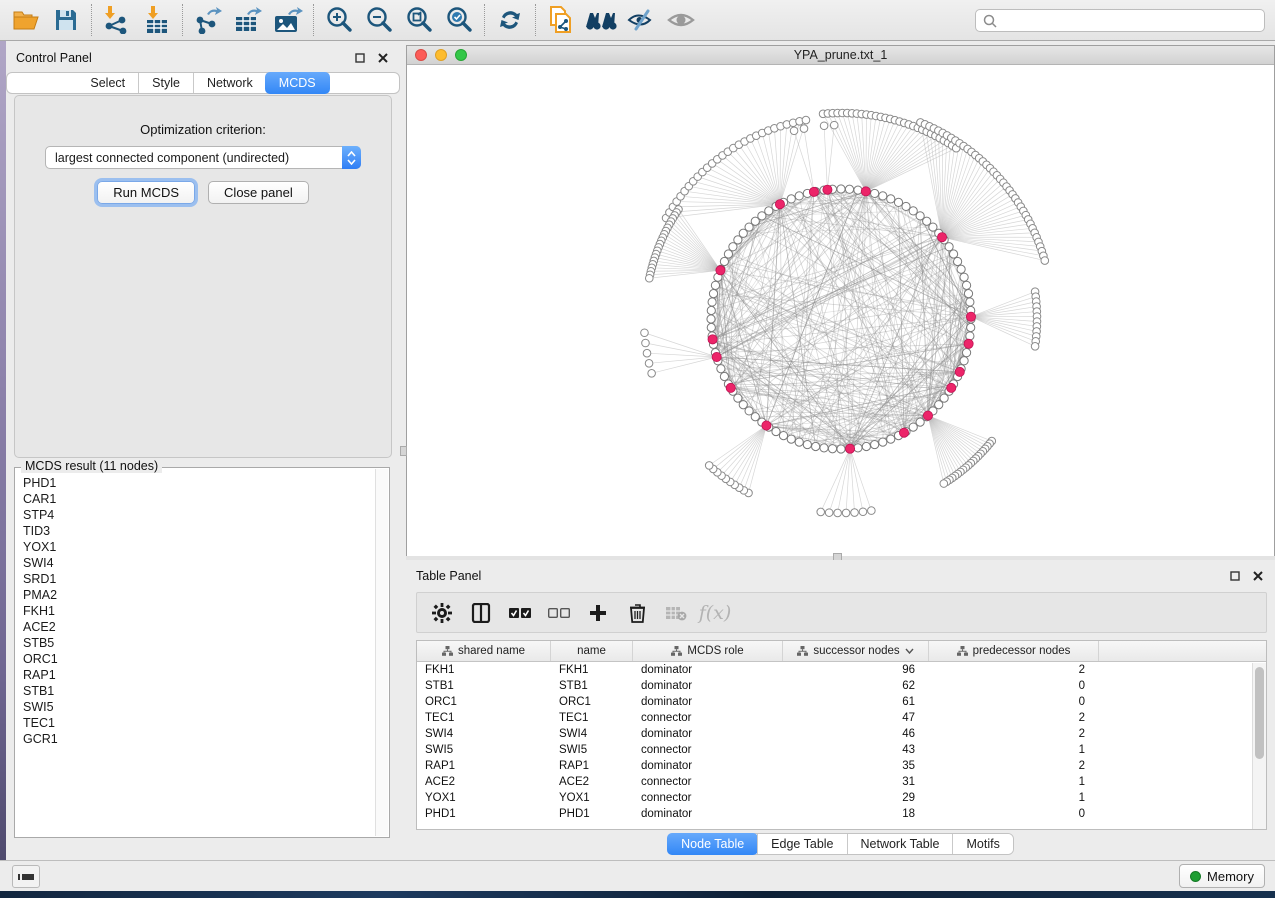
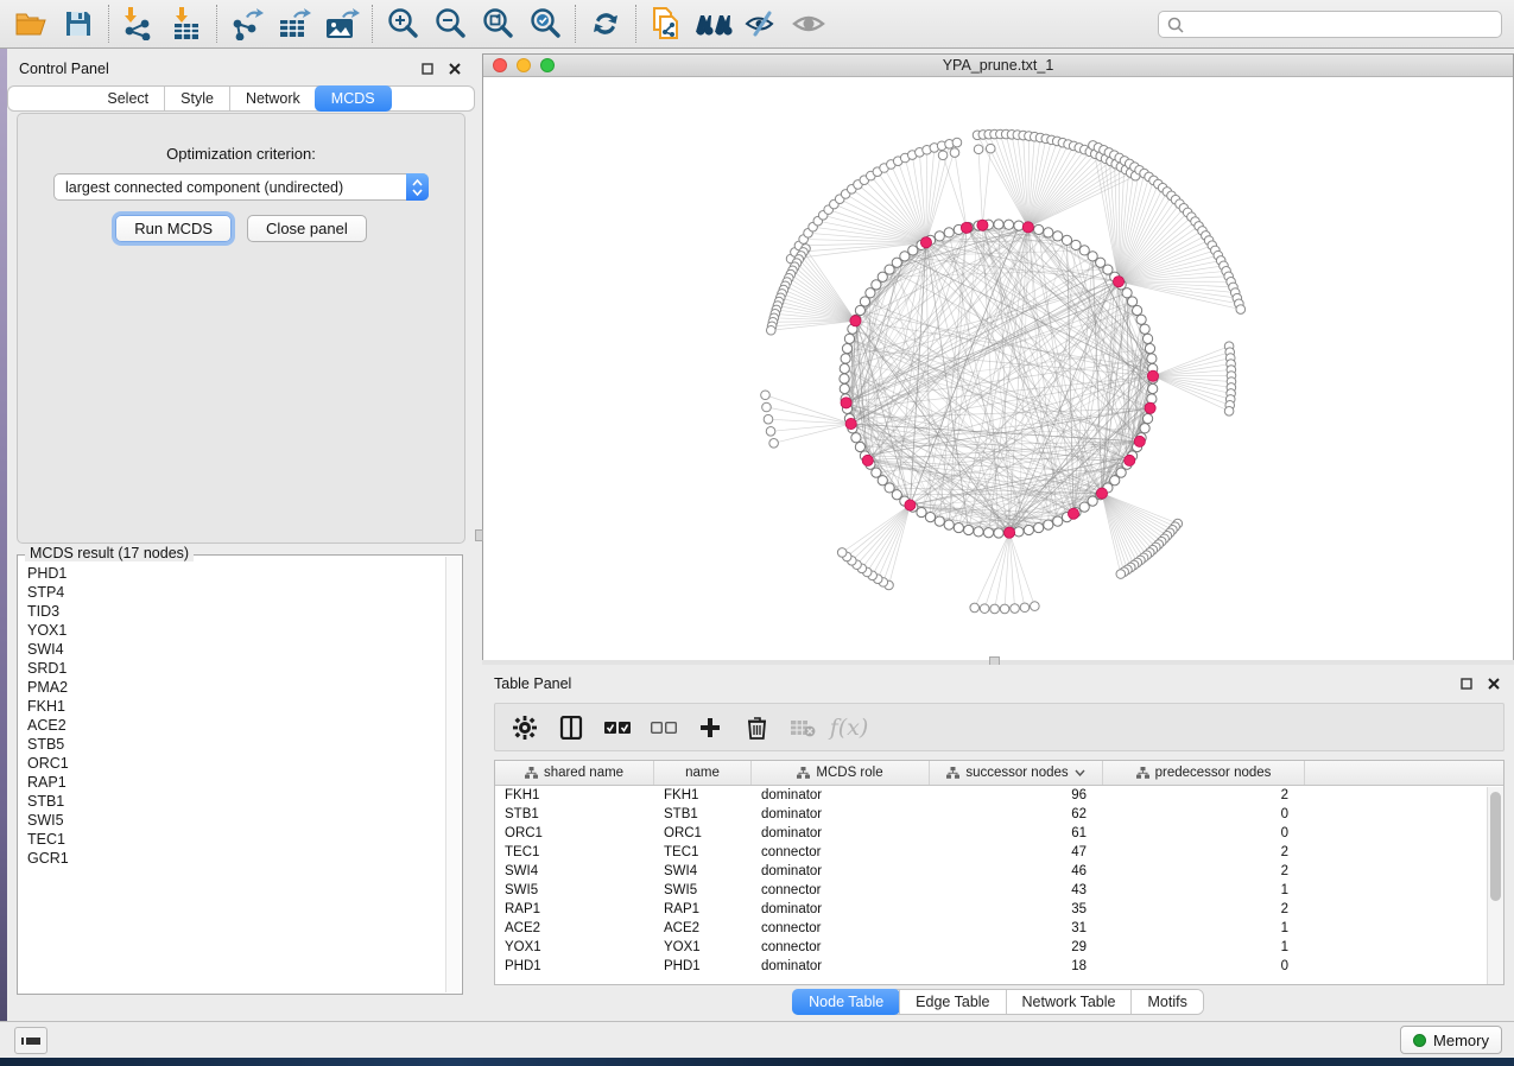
  Control Panel
  Select
  Style
  Network
  MCDS
  Optimization criterion:
  largest connected component (undirected)
  Run MCDS
  Close panel
- MCDS result (11 nodes)
+ MCDS result (17 nodes)
  PHD1
- CAR1
  STP4
  TID3
  YOX1
  SWI4
  SRD1
  PMA2
  FKH1
  ACE2
  STB5
  ORC1
  RAP1
  STB1
  SWI5
  TEC1
  GCR1
  YPA_prune.txt_1
  Table Panel
  f(x)
  shared name
  name
  MCDS role
  successor nodes
  predecessor nodes
  FKH1
  FKH1
  dominator
  96
  2
  STB1
  STB1
  dominator
  62
  0
  ORC1
  ORC1
  dominator
  61
  0
  TEC1
  TEC1
  connector
  47
  2
  SWI4
  SWI4
  dominator
  46
  2
  SWI5
  SWI5
  connector
  43
  1
  RAP1
  RAP1
  dominator
  35
  2
  ACE2
  ACE2
  connector
  31
  1
  YOX1
  YOX1
  connector
  29
  1
  PHD1
  PHD1
  dominator
  18
  0
  Node Table
  Edge Table
  Network Table
  Motifs
  Memory
